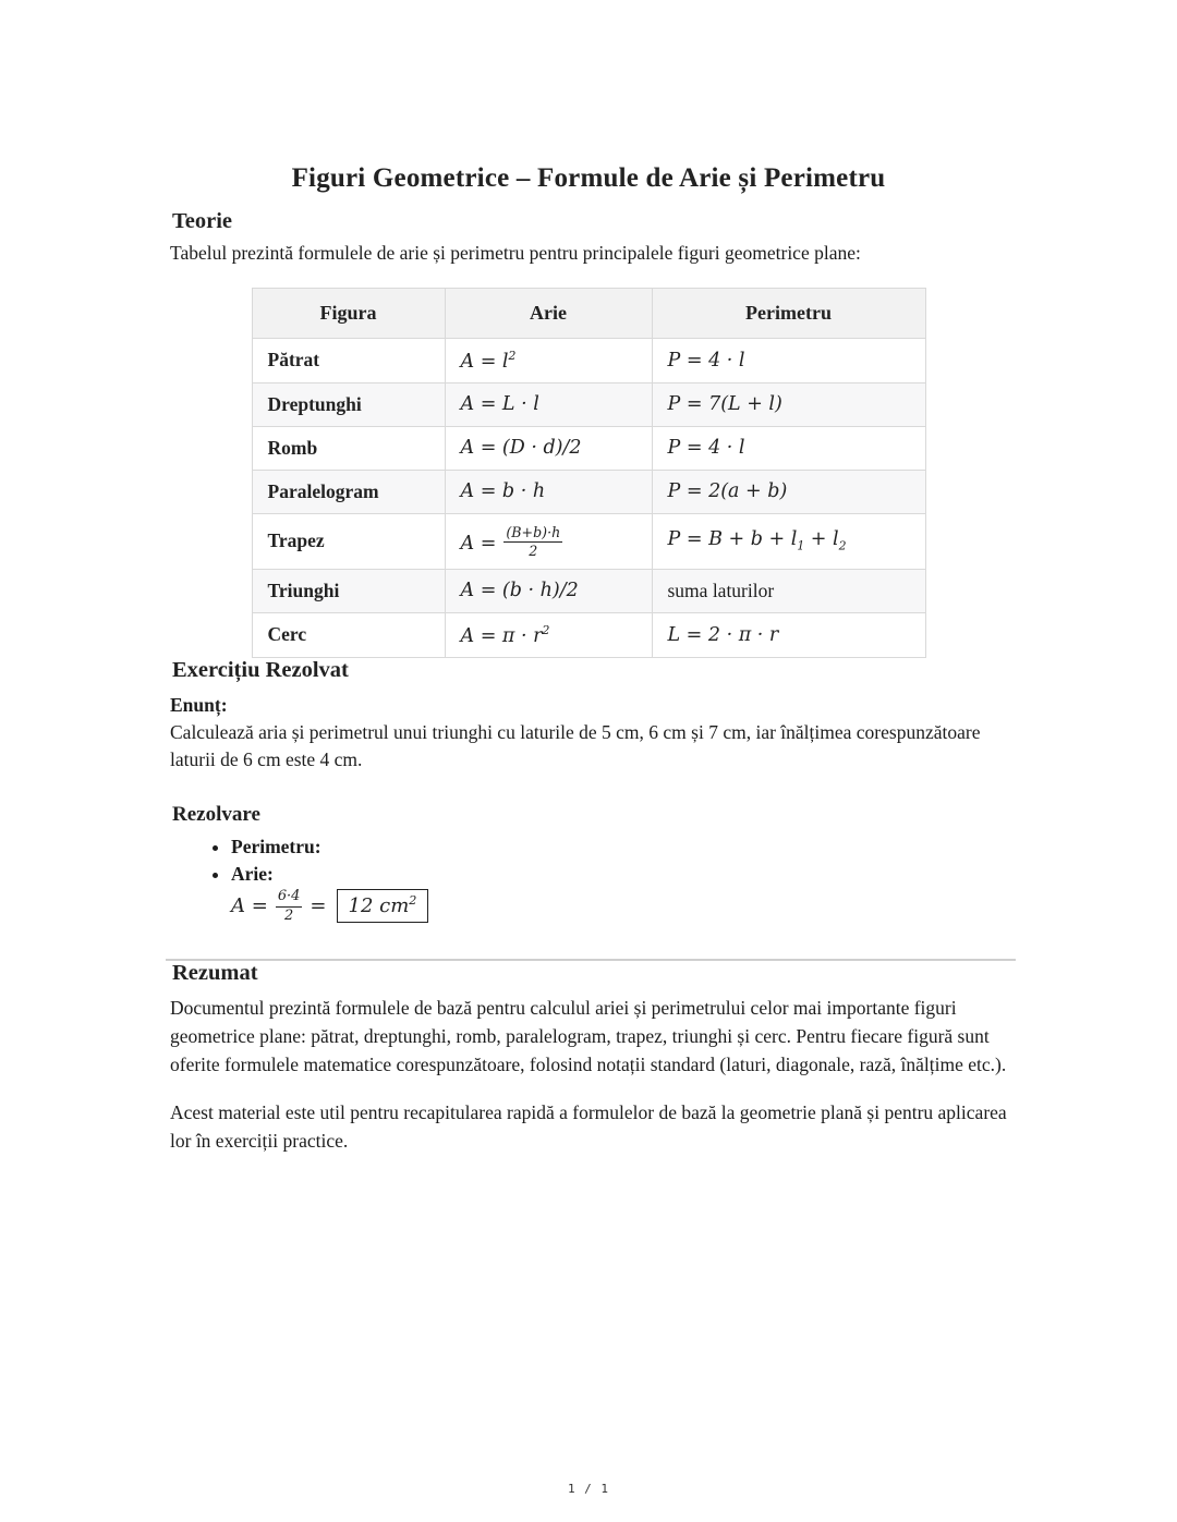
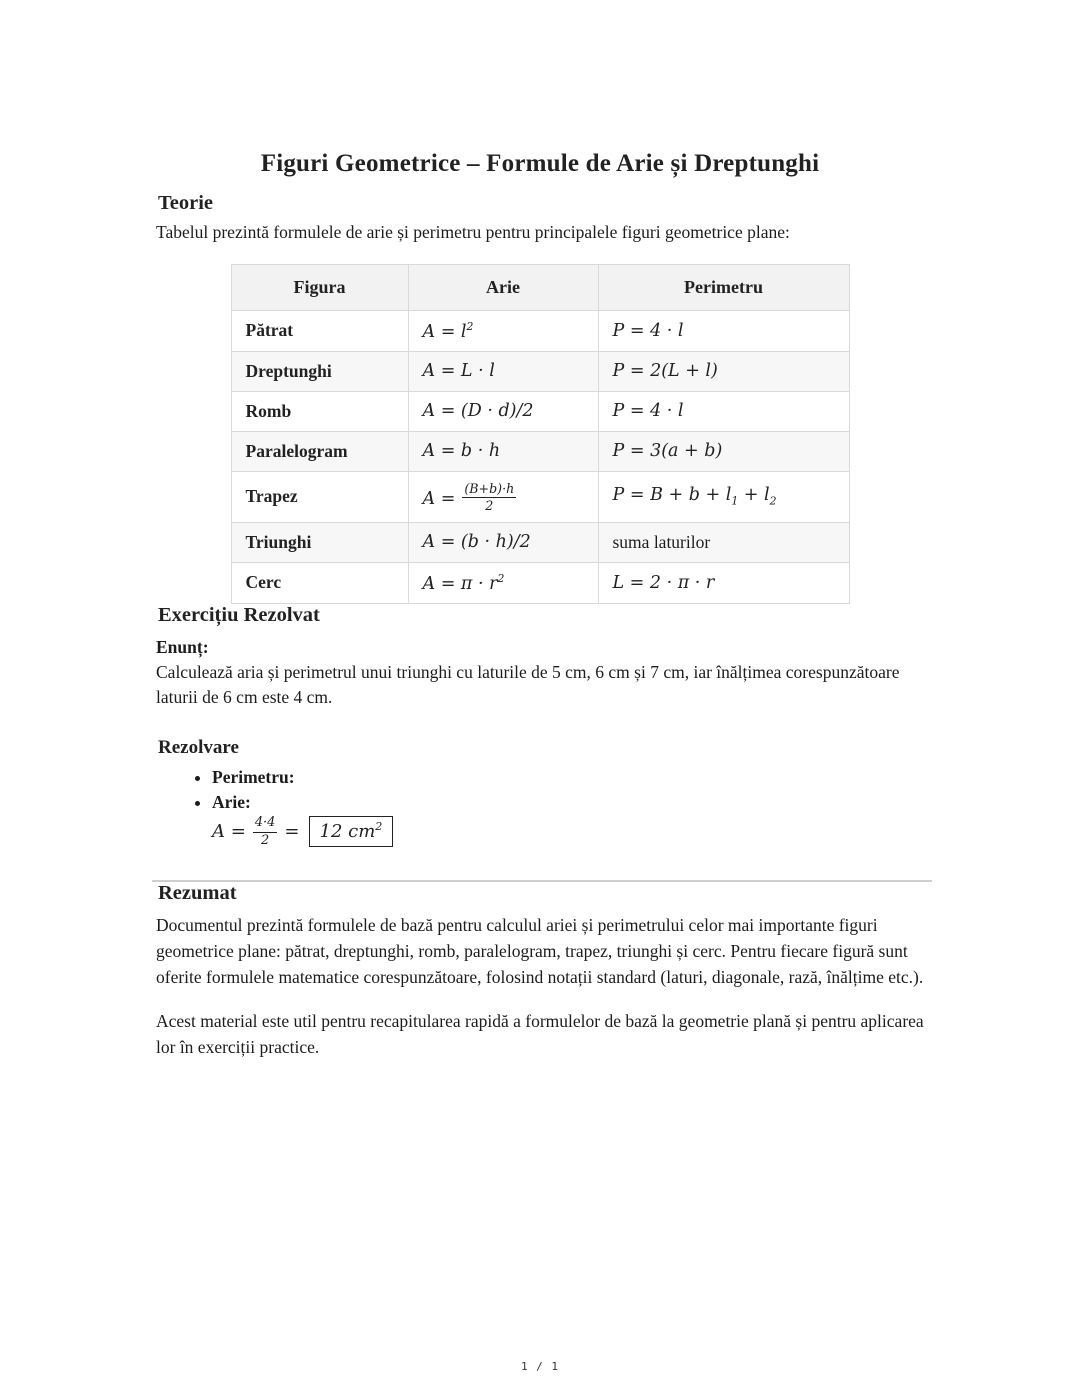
- Figuri Geometrice – Formule de Arie și Perimetru
+ Figuri Geometrice – Formule de Arie și Dreptunghi
  Teorie
  Tabelul prezintă formulele de arie și perimetru pentru principalele figuri geometrice plane:
  Figura	Arie	Perimetru
  Pătrat	A = l2	P = 4 · l
- Dreptunghi	A = L · l	P = 7(L + l)
+ Dreptunghi	A = L · l	P = 2(L + l)
  Romb	A = (D · d)/2	P = 4 · l
- Paralelogram	A = b · h	P = 2(a + b)
+ Paralelogram	A = b · h	P = 3(a + b)
  Trapez	A =(B+b)·h2	P = B + b + l1 + l2
  Triunghi	A = (b · h)/2	suma laturilor
  Cerc	A = π · r2	L = 2 · π · r
  Exercițiu Rezolvat
  Enunț:
  Calculează aria și perimetrul unui triunghi cu laturile de 5 cm, 6 cm și 7 cm, iar înălțimea corespunzătoare laturii de 6 cm este 4 cm.
  Rezolvare
  Perimetru:
  Arie:
  A =
- 6·4
+ 4·4
  2
  = 12 cm2
  Rezumat
  Documentul prezintă formulele de bază pentru calculul ariei și perimetrului celor mai importante figuri geometrice plane: pătrat, dreptunghi, romb, paralelogram, trapez, triunghi și cerc. Pentru fiecare figură sunt oferite formulele matematice corespunzătoare, folosind notații standard (laturi, diagonale, rază, înălțime etc.).
  Acest material este util pentru recapitularea rapidă a formulelor de bază la geometrie plană și pentru aplicarea lor în exerciții practice.
  1 / 1
